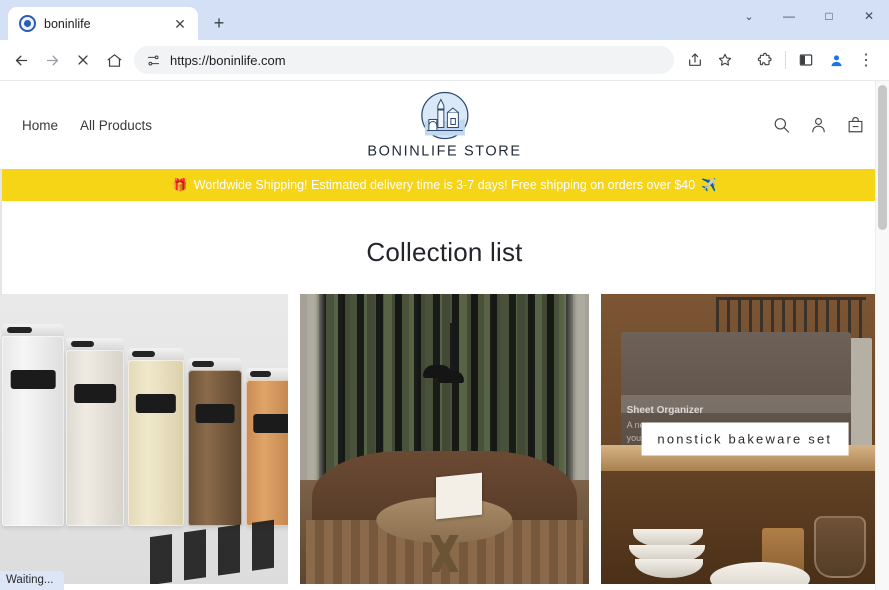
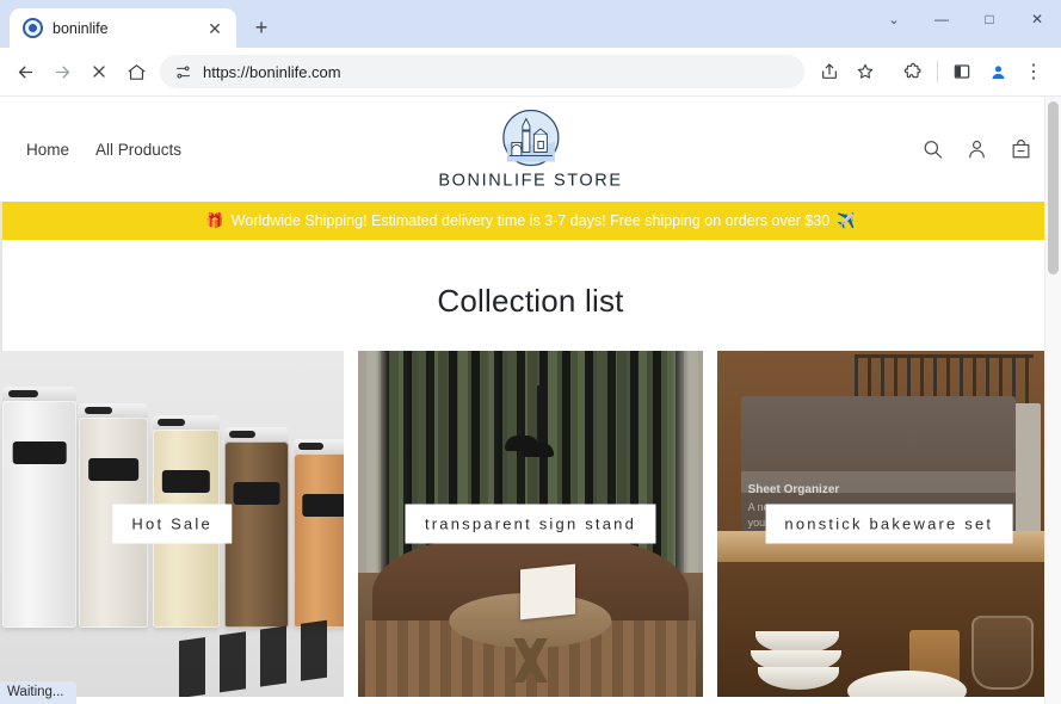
  boninlife
  ✕
  +
  ⌄
  —
  □
  ✕
  https://boninlife.com
  ⋮
  Home
  All Products
  BONINLIFE STORE
  🎁
- Worldwide Shipping! Estimated delivery time is 3-7 days! Free shipping on orders over $40
+ Worldwide Shipping! Estimated delivery time is 3-7 days! Free shipping on orders over $30
  ✈️
  Collection list
+ Hot Sale
+ transparent sign stand
  Sheet Organizer
  nonstick bakeware set
  Waiting...
